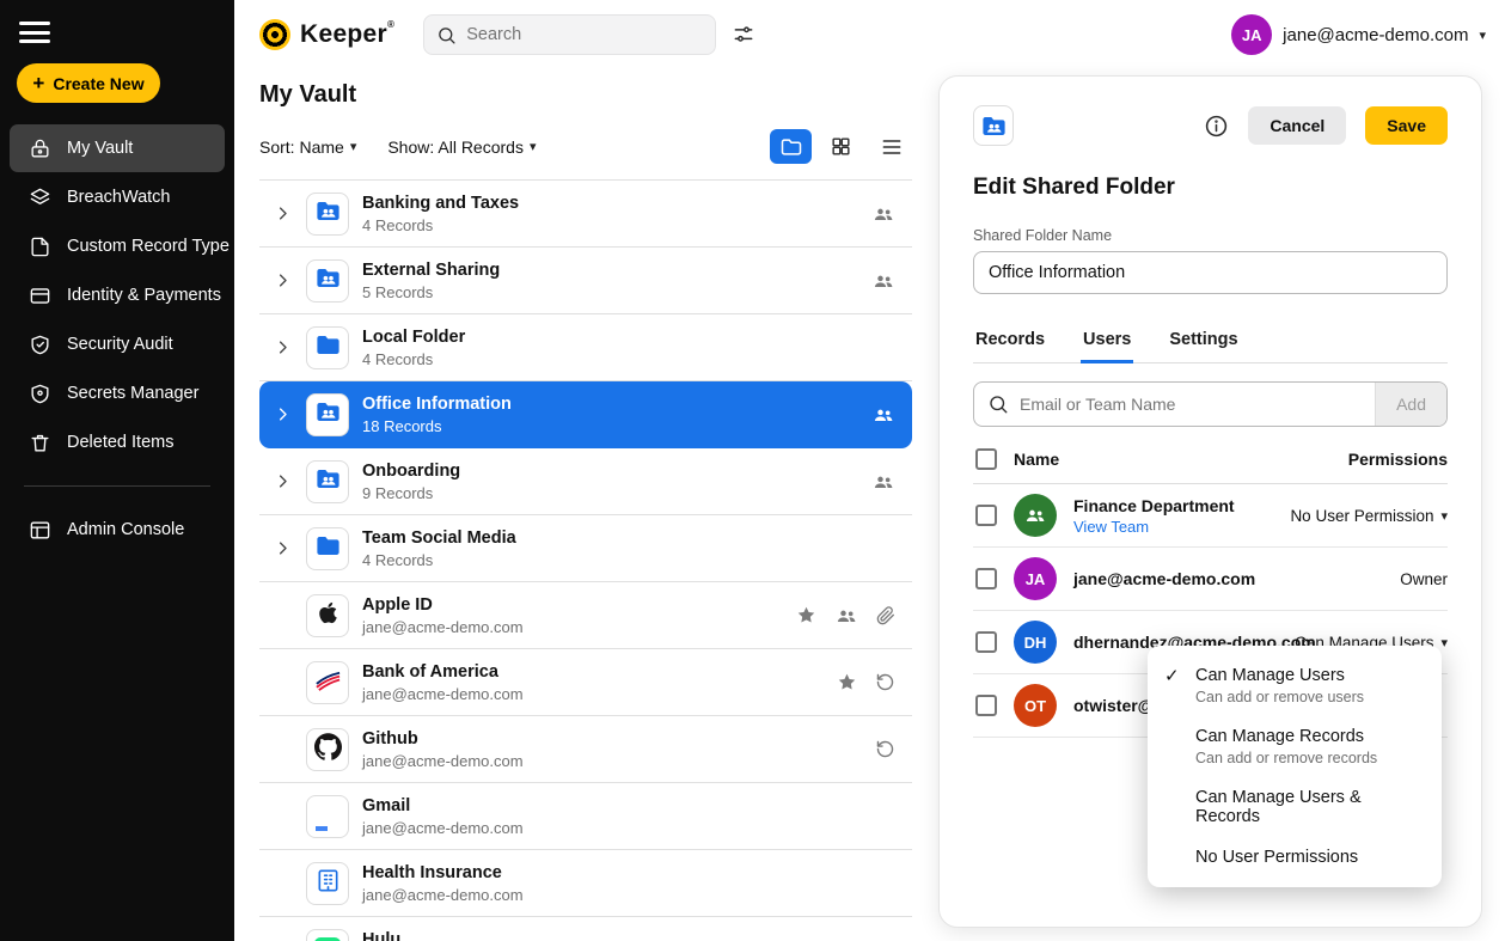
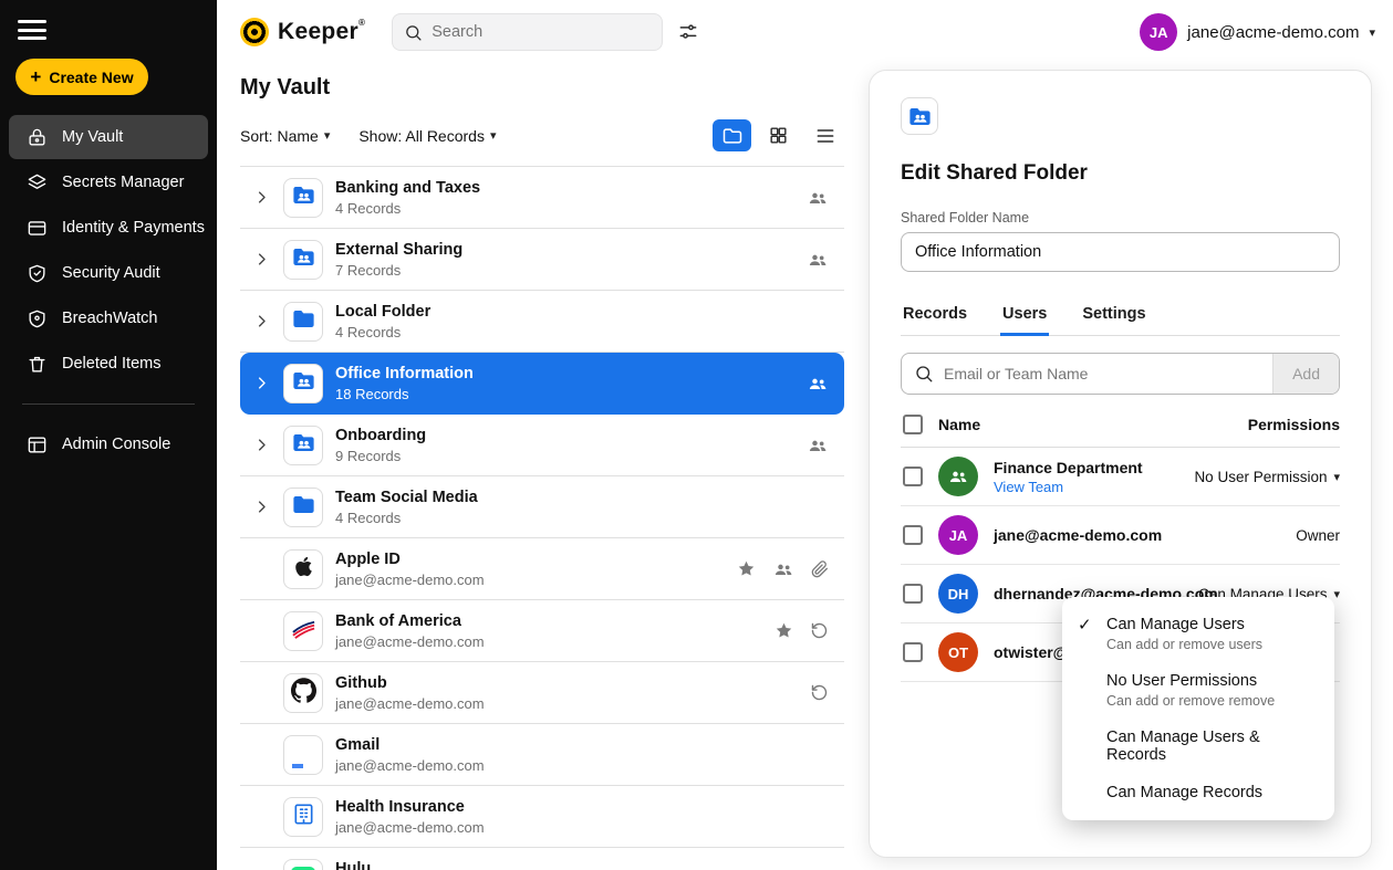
  +
  Create New
  My Vault
- BreachWatch
+ Secrets Manager
- Custom Record Type
  Identity & Payments
  Security Audit
- Secrets Manager
+ BreachWatch
  Deleted Items
  Admin Console
  Keeper®
  Search
  JA
  jane@acme-demo.com
  ▾
  My Vault
  Sort: Name
  ▾
  Show: All Records
  ▾
  Banking and Taxes
  4 Records
  External Sharing
- 5 Records
+ 7 Records
  Local Folder
  4 Records
  Office Information
  18 Records
  Onboarding
  9 Records
  Team Social Media
  4 Records
  Apple ID
  jane@acme-demo.com
  Bank of America
  jane@acme-demo.com
  Github
  jane@acme-demo.com
  Gmail
  jane@acme-demo.com
  Health Insurance
  jane@acme-demo.com
  Hulu
- Cancel
- Save
  Edit Shared Folder
  Shared Folder Name
  Office Information
  Records
  Users
  Settings
  Email or Team Name
  Add
  Name
  Permissions
  Finance Department
  View Team
  No User Permission
  ▾
  JA
  jane@acme-demo.com
  Owner
  DH
  dhernandez@acme-demo.c
  Can Manage Users
  ▾
  OT
  ✓
  Can Manage Users
  Can add or remove users
- Can Manage Records
+ No User Permissions
- Can add or remove records
+ Can add or remove remove
  Can Manage Users & Records
- No User Permissions
+ Can Manage Records
